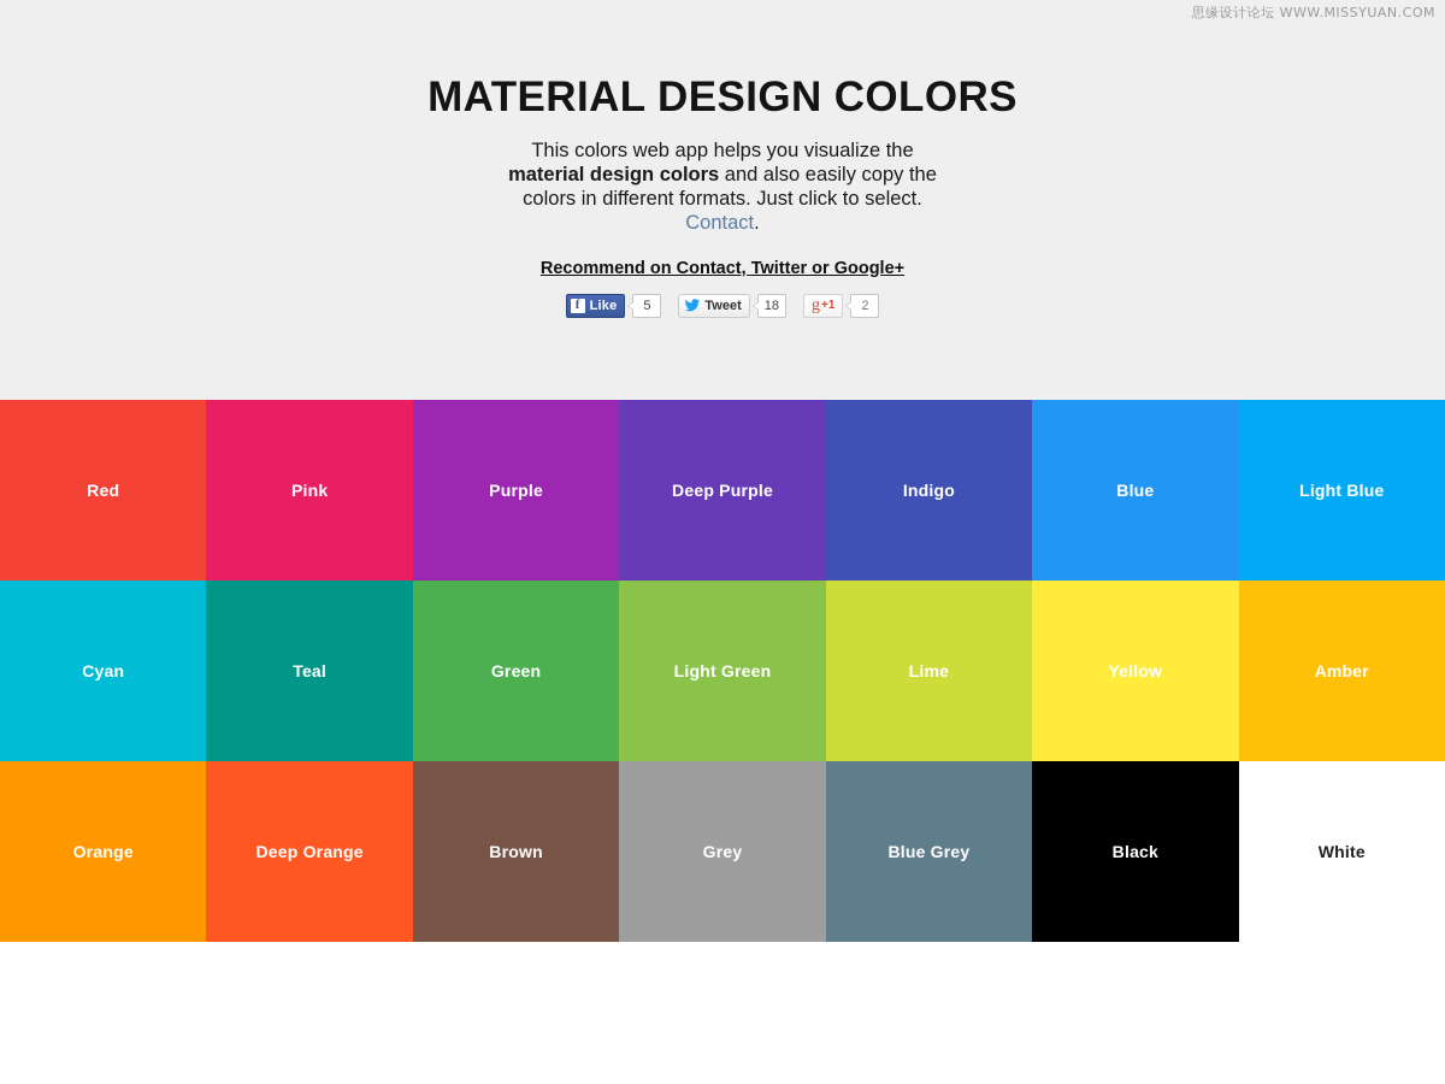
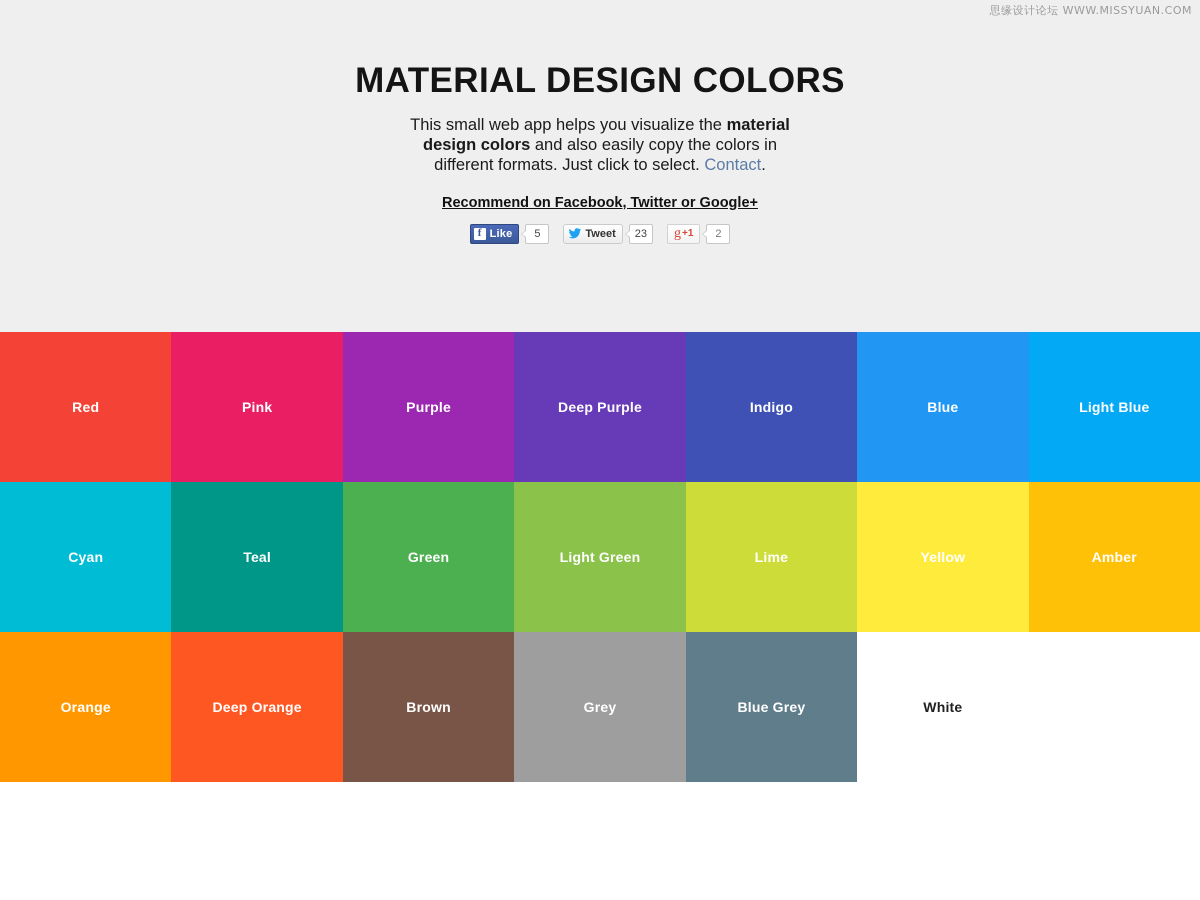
  思缘设计论坛 WWW.MISSYUAN.COM
  MATERIAL DESIGN COLORS
- This colors web app helps you visualize the material design colors and also easily copy the colors in different formats. Just click to select. Contact.
+ This small web app helps you visualize the material design colors and also easily copy the colors in different formats. Just click to select. Contact.
- Recommend on Contact, Twitter or Google+
+ Recommend on Facebook, Twitter or Google+
  f
  Like
  5
  Tweet
- 18
+ 23
  g
  +1
  2
  Red
  Pink
  Purple
  Deep Purple
  Indigo
  Blue
  Light Blue
  Cyan
  Teal
  Green
  Light Green
  Lime
  Yellow
  Amber
  Orange
  Deep Orange
  Brown
  Grey
  Blue Grey
- Black
  White
